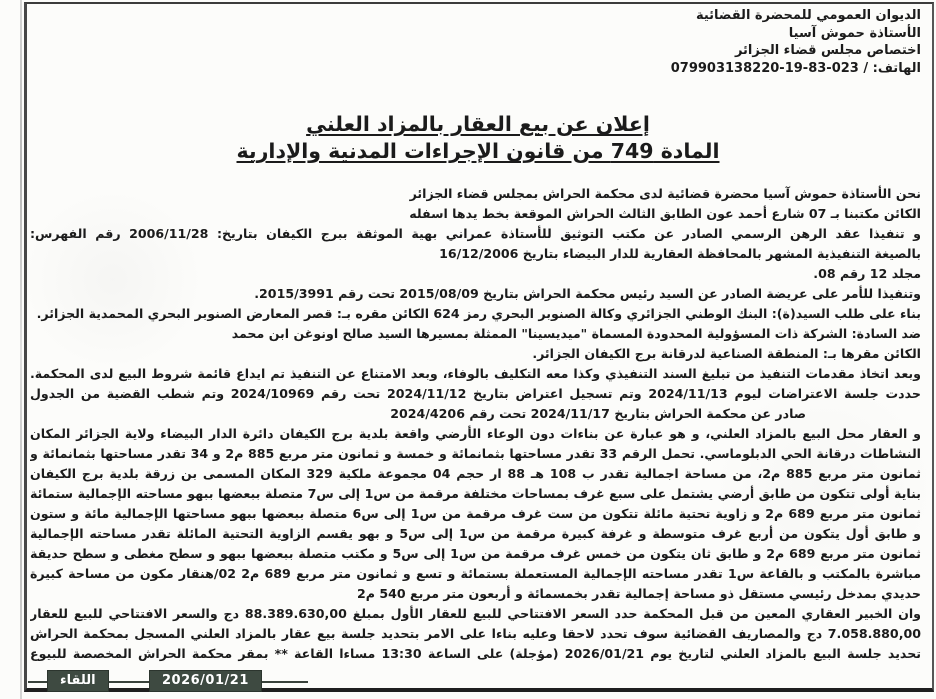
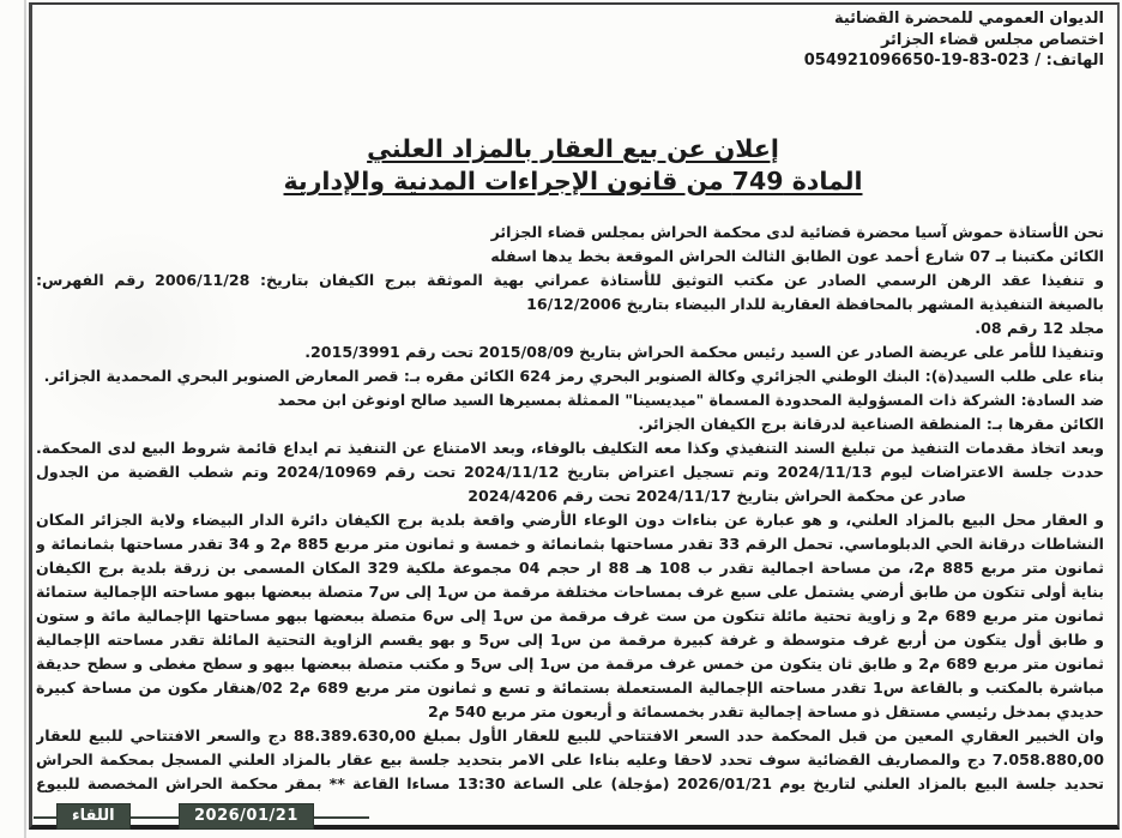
  الديوان العمومي للمحضرة القضائية
- الأستاذة حموش آسيا
  اختصاص مجلس قضاء الجزائر
- الهاتف: / 023-83-19-079903138220
+ الهاتف: / 023-83-19-054921096650
  إعلان عن بيع العقار بالمزاد العلني
  المادة 749 من قانون الإجراءات المدنية والإدارية
  نحن الأستاذة حموش آسيا محضرة قضائية لدى محكمة الحراش بمجلس قضاء الجزائر
  الكائن مكتبنا بـ 07 شارع أحمد عون الطابق الثالث الحراش الموقعة بخط يدها اسفله
  و تنفيذا عقد الرهن الرسمي الصادر عن مكتب التوثيق للأستاذة عمراني بهية الموثقة ببرج الكيفان بتاريخ: 2006/11/28 رقم الفهرس:
  بالصيغة التنفيذية المشهر بالمحافظة العقارية للدار البيضاء بتاريخ 16/12/2006
  مجلد 12 رقم 08.
  وتنفيذا للأمر على عريضة الصادر عن السيد رئيس محكمة الحراش بتاريخ 2015/08/09 تحت رقم 2015/3991.
  بناء على طلب السيد(ة): البنك الوطني الجزائري وكالة الصنوبر البحري رمز 624 الكائن مقره بـ: قصر المعارض الصنوبر البحري المحمدية الجزائر.
  ضد السادة: الشركة ذات المسؤولية المحدودة المسماة "ميديسينا" الممثلة بمسيرها السيد صالح اونوغن ابن محمد
  الكائن مقرها بـ: المنطقة الصناعية لدرقانة برج الكيفان الجزائر.
  وبعد اتخاذ مقدمات التنفيذ من تبليغ السند التنفيذي وكذا معه التكليف بالوفاء، وبعد الامتناع عن التنفيذ تم ايداع قائمة شروط البيع لدى المحكمة.
  حددت جلسة الاعتراضات ليوم 2024/11/13 وتم تسجيل اعتراض بتاريخ 2024/11/12 تحت رقم 2024/10969 وتم شطب القضية من الجدول
  صادر عن محكمة الحراش بتاريخ 2024/11/17 تحت رقم 2024/4206
  و العقار محل البيع بالمزاد العلني، و هو عبارة عن بناءات دون الوعاء الأرضي واقعة بلدية برج الكيفان دائرة الدار البيضاء ولاية الجزائر المكان
  النشاطات درقانة الحي الدبلوماسي. تحمل الرقم 33 تقدر مساحتها بثمانمائة و خمسة و ثمانون متر مربع 885 م2 و 34 تقدر مساحتها بثمانمائة و
  ثمانون متر مربع 885 م2، من مساحة اجمالية تقدر ب 108 هـ 88 ار حجم 04 مجموعة ملكية 329 المكان المسمى بن زرقة بلدية برج الكيفان
  بناية أولى تتكون من طابق أرضي يشتمل على سبع غرف بمساحات مختلفة مرقمة من س1 إلى س7 متصلة ببعضها ببهو مساحته الإجمالية ستمائة
  ثمانون متر مربع 689 م2 و زاوية تحتية مائلة تتكون من ست غرف مرقمة من س1 إلى س6 متصلة ببعضها ببهو مساحتها الإجمالية مائة و ستون
  و طابق أول يتكون من أربع غرف متوسطة و غرفة كبيرة مرقمة من س1 إلى س5 و بهو يقسم الزاوية التحتية المائلة تقدر مساحته الإجمالية
  ثمانون متر مربع 689 م2 و طابق ثان يتكون من خمس غرف مرقمة من س1 إلى س5 و مكتب متصلة ببعضها ببهو و سطح مغطى و سطح حديقة
  مباشرة بالمكتب و بالقاعة س1 تقدر مساحته الإجمالية المستعملة بستمائة و تسع و ثمانون متر مربع 689 م2 02/هنقار مكون من مساحة كبيرة
  حديدي بمدخل رئيسي مستقل ذو مساحة إجمالية تقدر بخمسمائة و أربعون متر مربع 540 م2
  وان الخبير العقاري المعين من قبل المحكمة حدد السعر الافتتاحي للبيع للعقار الأول بمبلغ 88.389.630,00 دج والسعر الافتتاحي للبيع للعقار
  7.058.880,00 دج والمصاريف القضائية سوف تحدد لاحقا وعليه بناءا على الامر بتحديد جلسة بيع عقار بالمزاد العلني المسجل بمحكمة الحراش
  تحديد جلسة البيع بالمزاد العلني لتاريخ يوم 2026/01/21 (مؤجلة) على الساعة 13:30 مساءا القاعة ** بمقر محكمة الحراش المخصصة للبيوع
  اللقاء
  2026/01/21
